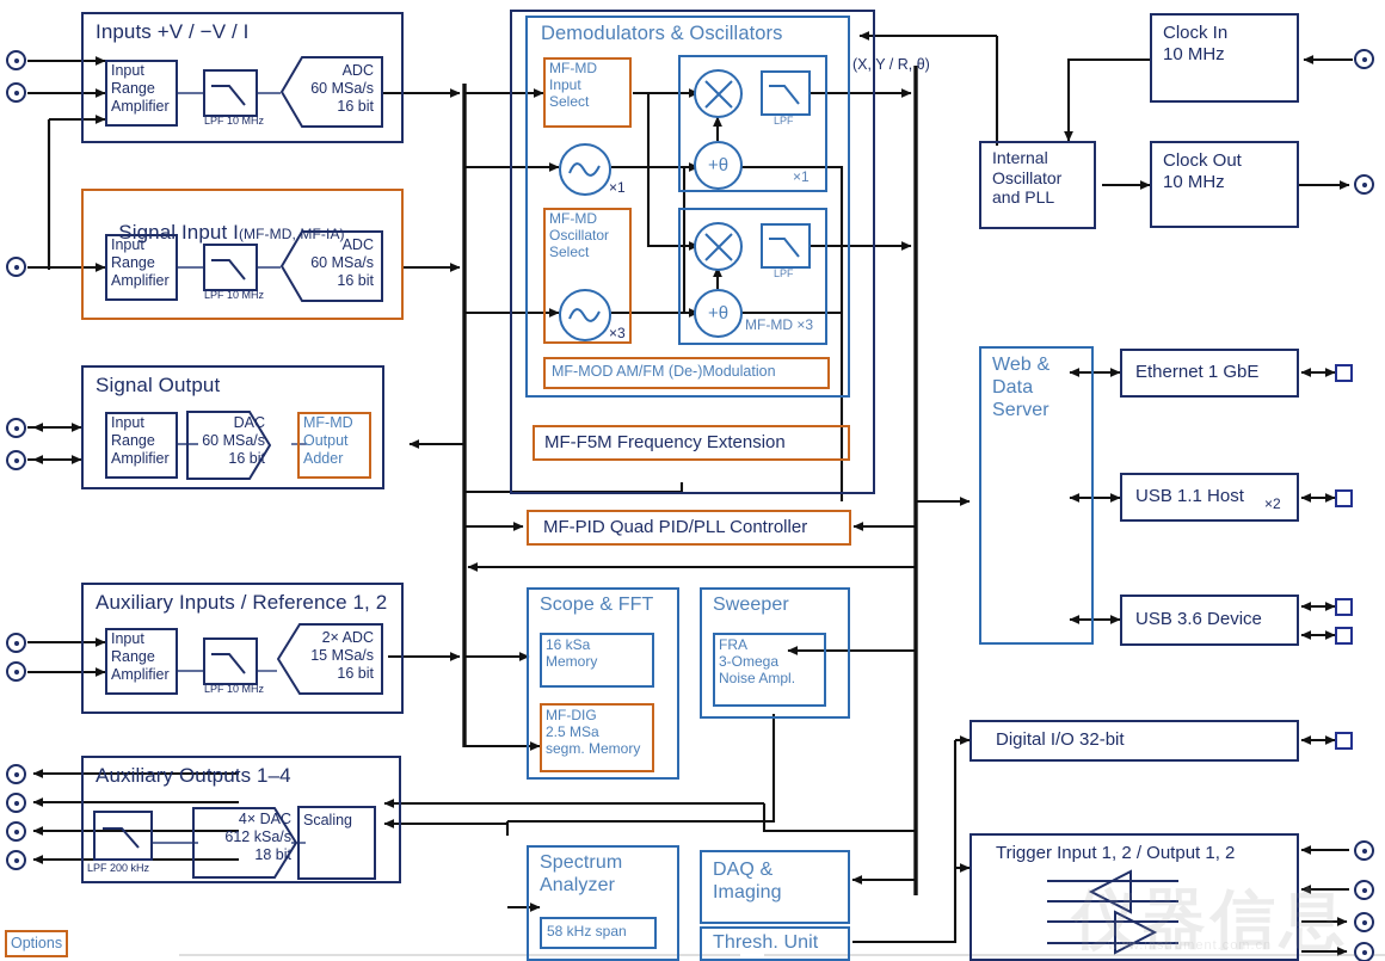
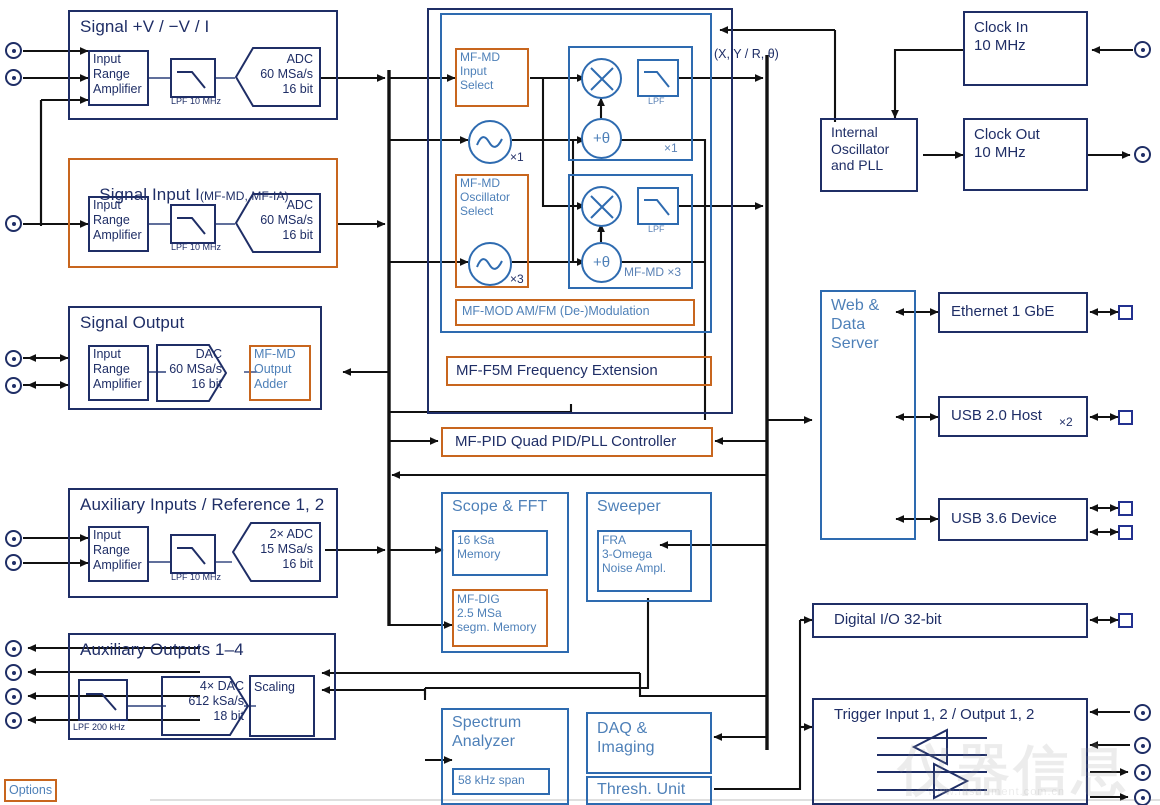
- Inputs +V / −V / I
+ Signal +V / −V / I
  Input
  Range
  Amplifier
  LPF 10 MHz
  ADC
  60 MSa/s
  16 bit
  Signal Input I(MF-MD, MF-IA)
  Input
  Range
  Amplifier
  LPF 10 MHz
  ADC
  60 MSa/s
  16 bit
  Signal Output
  Input
  Range
  Amplifier
  DAC
  60 MSa/s
  16 bit
  MF-MD
  Output
  Adder
  Auxiliary Inputs / Reference 1, 2
  Input
  Range
  Amplifier
  LPF 10 MHz
  2× ADC
  15 MSa/s
  16 bit
  Auxiliary Outputs 1–4
  LPF 200 kHz
  4× DAC
  612 kSa/s
  18 bit
  Scaling
- Demodulators & Oscillators
  MF-MD
  Input
  Select
  MF-MD
  Oscillator
  Select
  ×1
  ×3
  LPF
  +θ
  ×1
  LPF
  +θ
  MF-MD ×3
  MF-MOD AM/FM (De-)Modulation
  (X, Y / R, θ)
  MF-F5M Frequency Extension
  MF-PID Quad PID/PLL Controller
  Scope & FFT
  16 kSa
  Memory
  MF-DIG
  2.5 MSa
  segm. Memory
  Sweeper
  FRA
  3-Omega
  Noise Ampl.
  Spectrum
  Analyzer
  58 kHz span
  DAQ &
  Imaging
  Thresh. Unit
  Clock In
  10 MHz
  Internal
  Oscillator
  and PLL
  Clock Out
  10 MHz
  Web &
  Data
  Server
  Ethernet 1 GbE
- USB 1.1 Host
+ USB 2.0 Host
  ×2
  USB 3.6 Device
  Digital I/O 32-bit
  Trigger Input 1, 2 / Output 1, 2
  Options
  仪器信息
  www.instrument.com.cn
